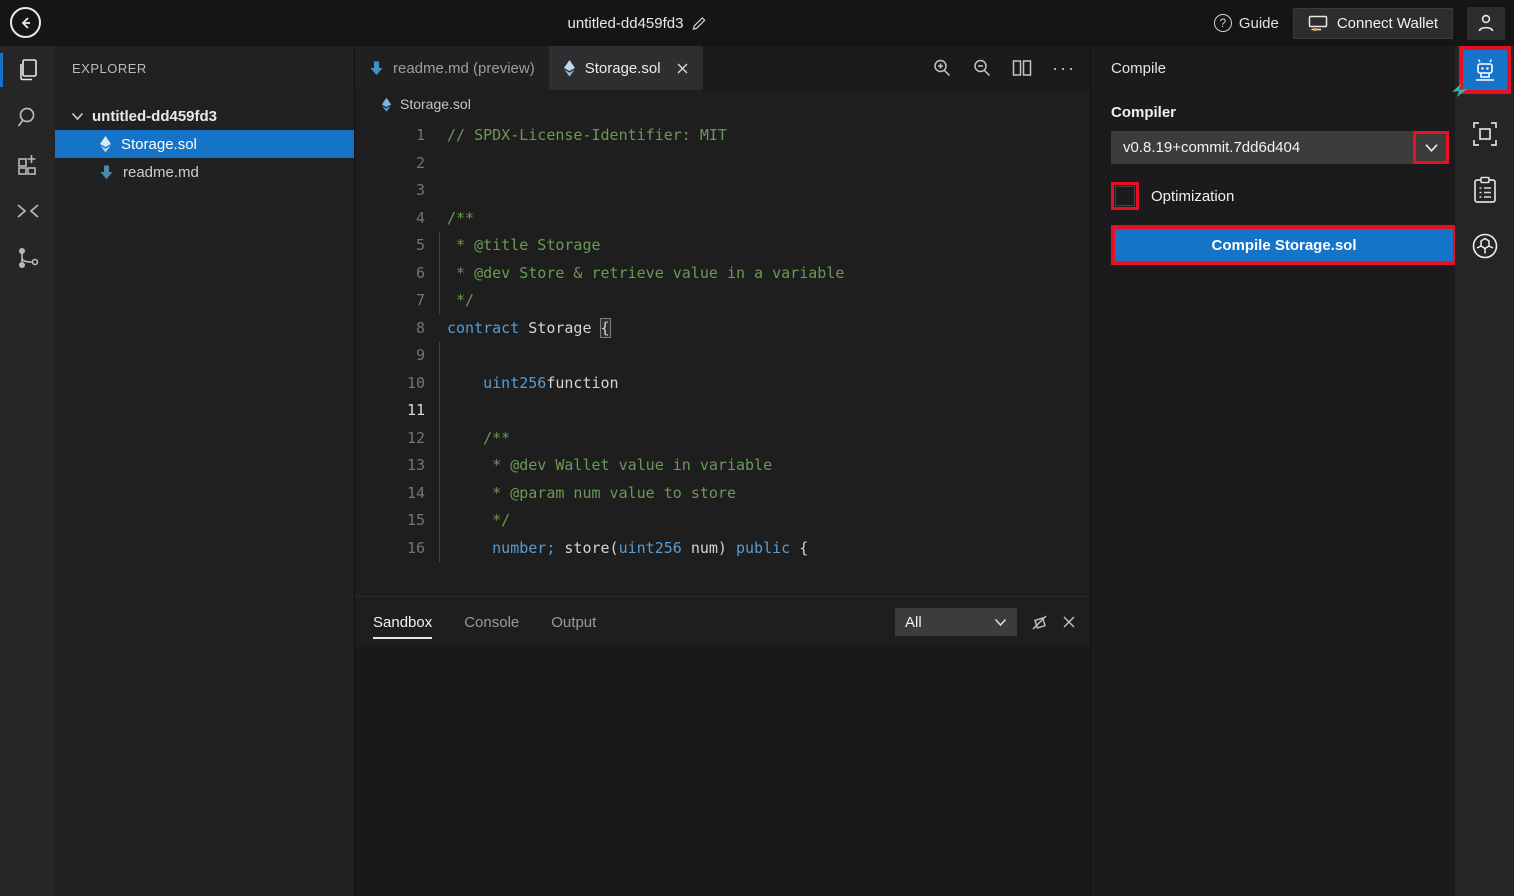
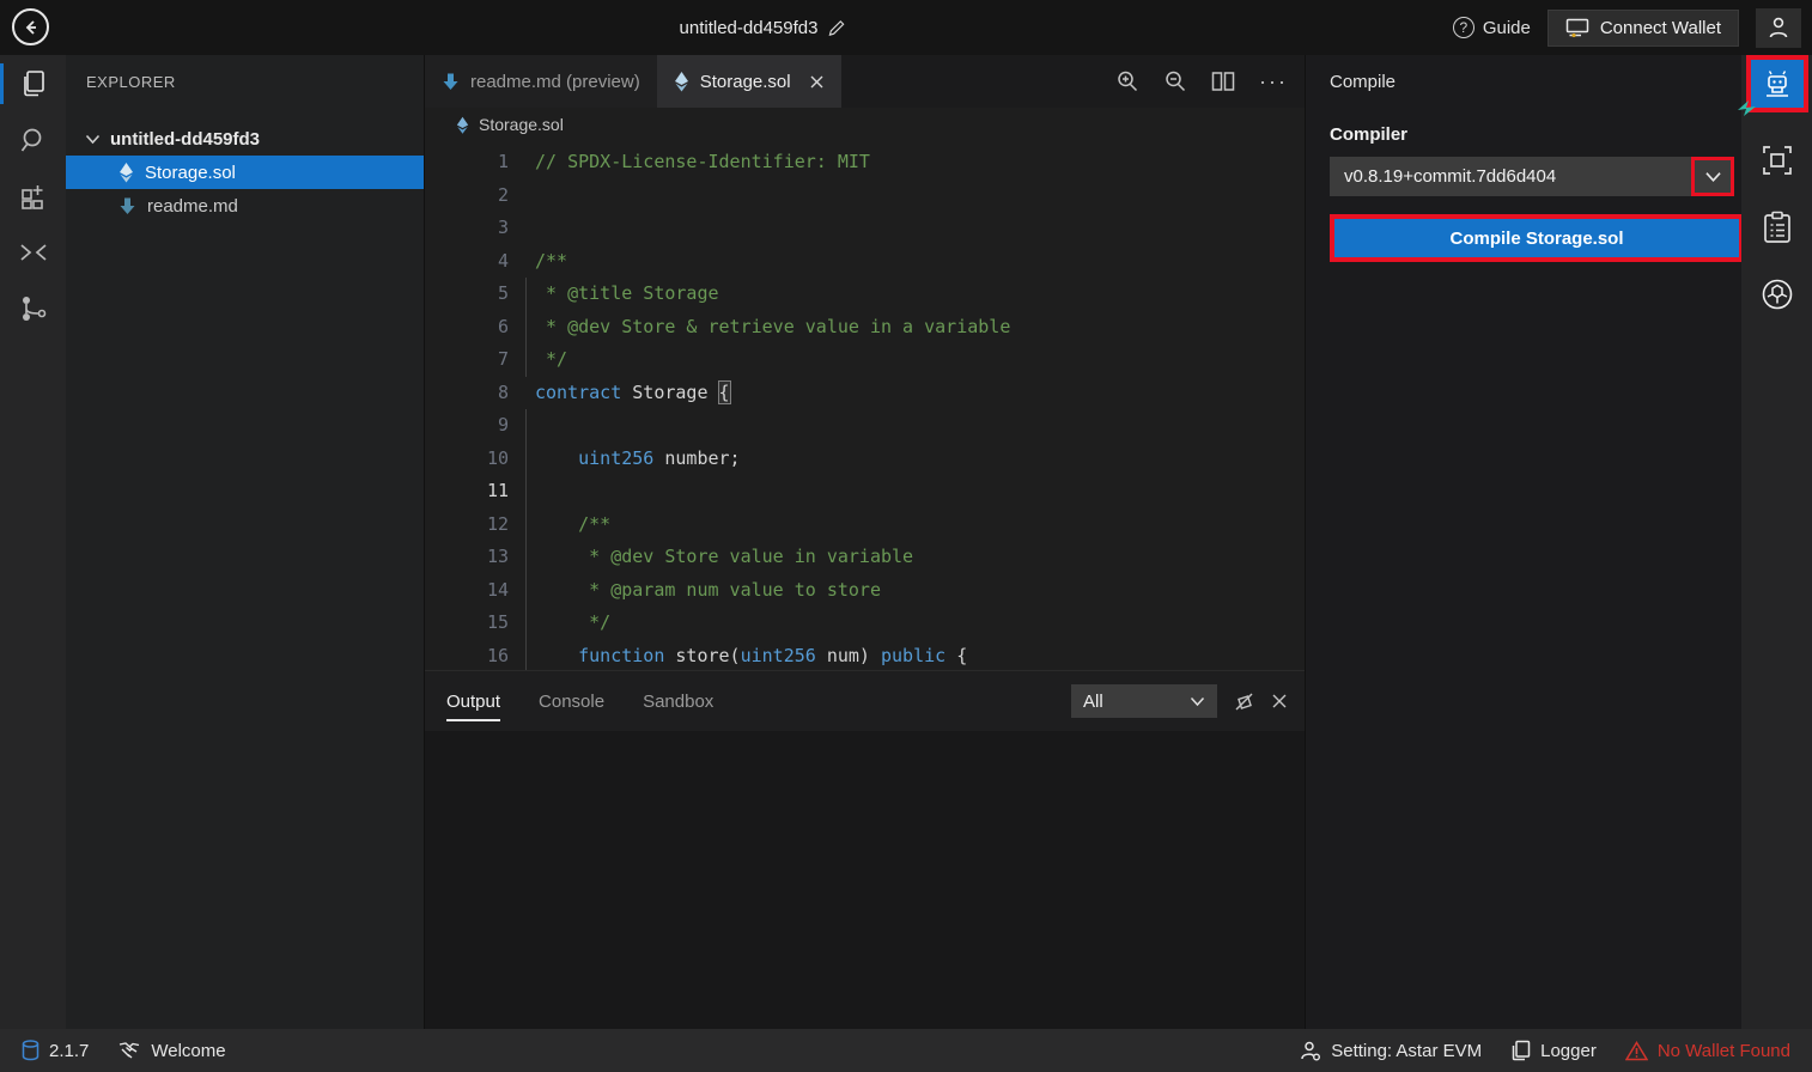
  untitled-dd459fd3
  ?
  Guide
  Connect Wallet
  EXPLORER
  untitled-dd459fd3
  Storage.sol
  readme.md
  readme.md (preview)
  Storage.sol
  ···
  Storage.sol
  1
  // SPDX-License-Identifier: MIT
  2
  3
  4
  /**
  5
  * @title Storage
  6
  * @dev Store & retrieve value in a variable
  7
  */
  8
  contract Storage {
  9
  10
- uint256function
+ uint256 number;
  11
  12
  /**
  13
- * @dev Wallet value in variable
+ * @dev Store value in variable
  14
  * @param num value to store
  15
  */
  16
- number; store(uint256 num) public {
+ function store(uint256 num) public {
- Sandbox
+ Output
  Console
- Output
+ Sandbox
  All
  Compile
  Compiler
  v0.8.19+commit.7dd6d404
- Optimization
  Compile Storage.sol
+ 2.1.7
+ Welcome
+ Setting: Astar EVM
+ Logger
+ No Wallet Found
